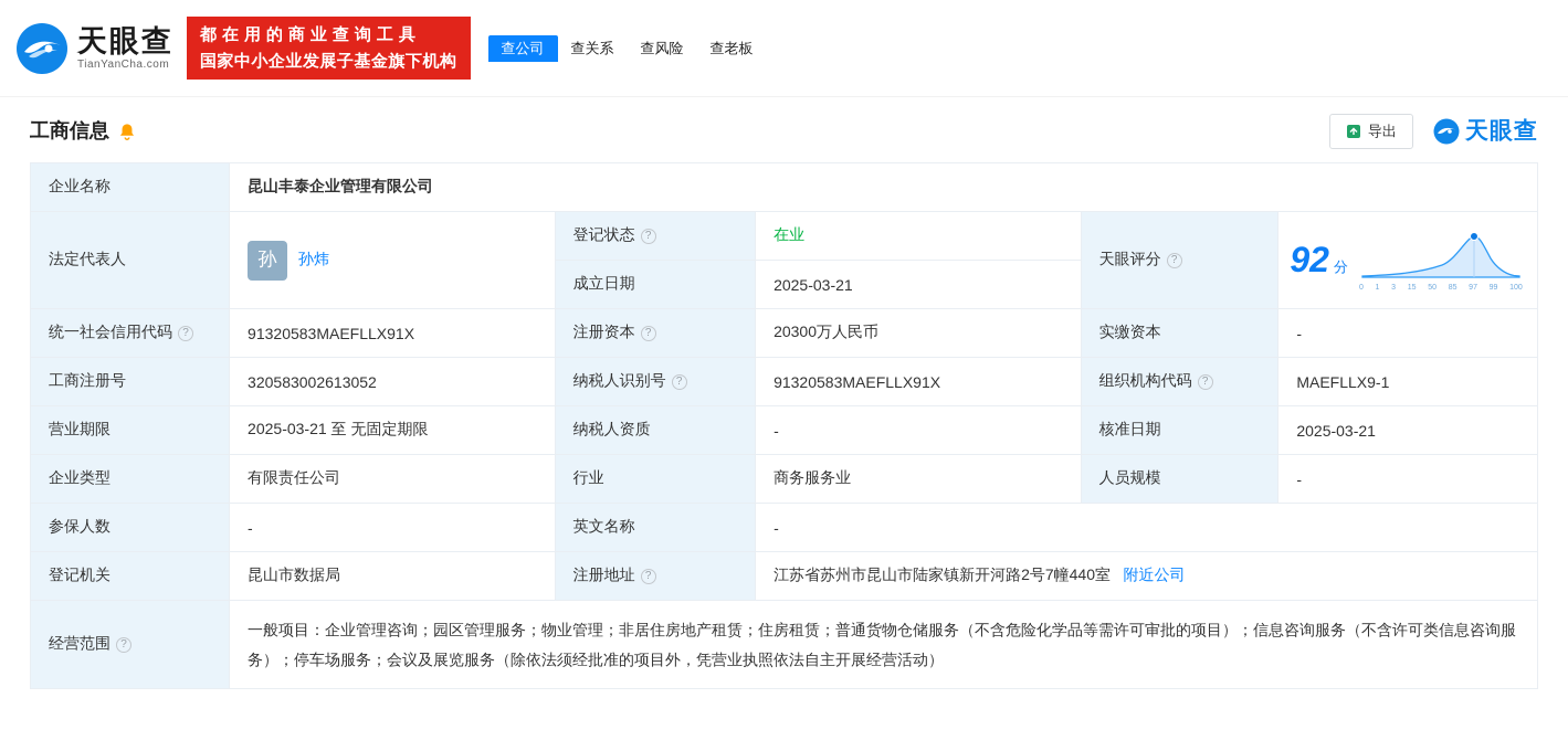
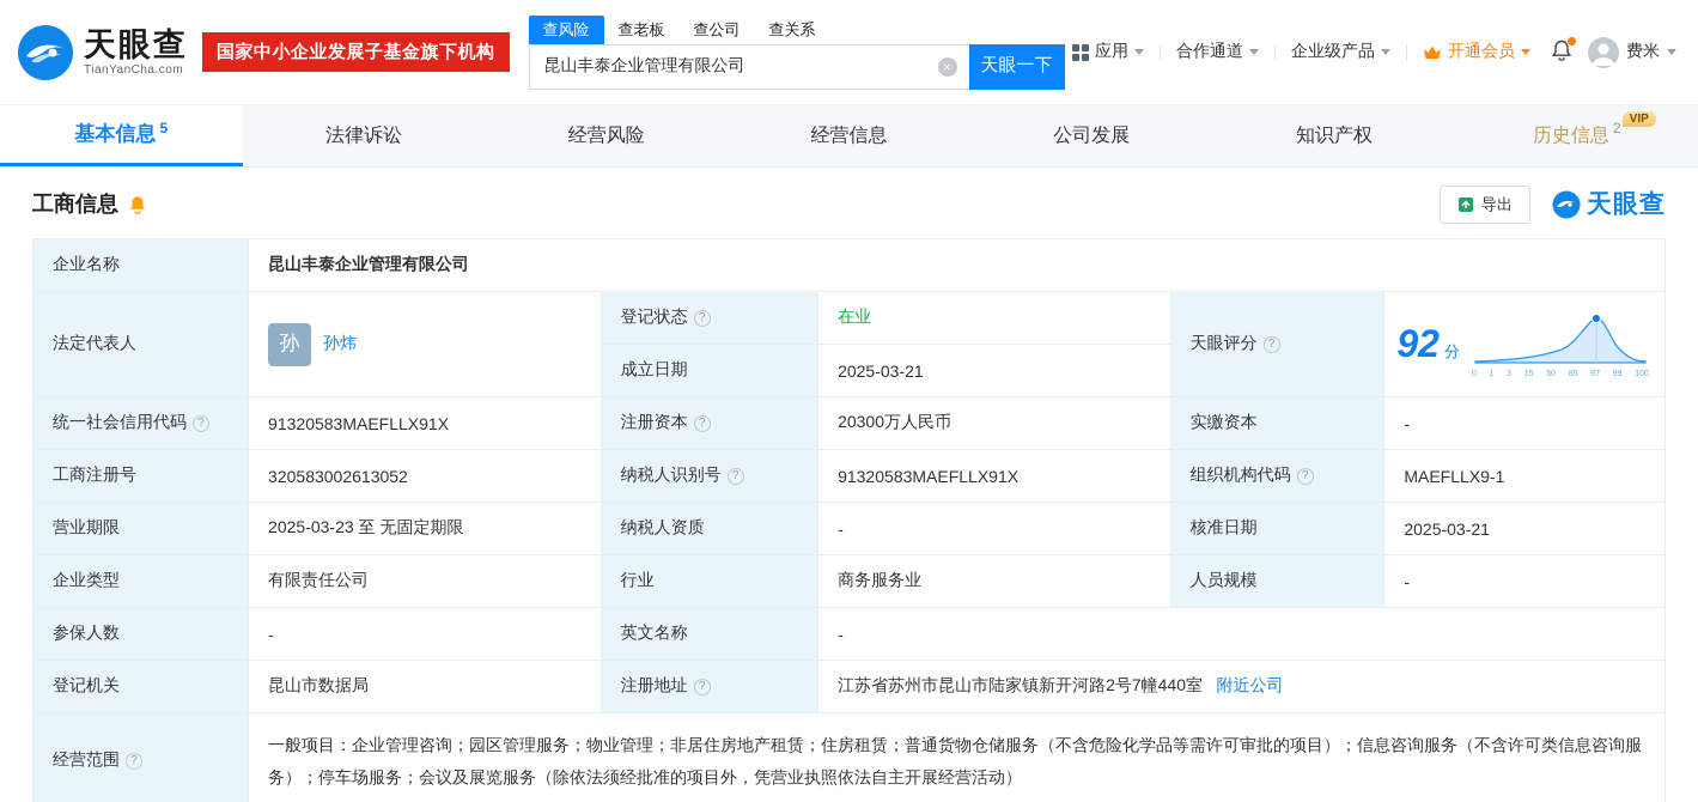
  天眼查
  TianYanCha.com
- 都在用的商业查询工具
  国家中小企业发展子基金旗下机构
- 查公司
+ 查风险
- 查关系
+ 查老板
- 查风险
+ 查公司
- 查老板
+ 查关系
+ 昆山丰泰企业管理有限公司
+ 天眼一下
+ 应用
+ 合作通道
+ 企业级产品
+ 开通会员
+ 费米
+ 基本信息
+ 5
+ 法律诉讼
+ 经营风险
+ 经营信息
+ 公司发展
+ 知识产权
+ 历史信息
+ 2
+ VIP
  工商信息
  导出
  天眼查
  企业名称	昆山丰泰企业管理有限公司
  成立日期	2025-03-21
  统一社会信用代码	91320583MAEFLLX91X	注册资本	20300万人民币	实缴资本	-
  工商注册号	320583002613052	纳税人识别号	91320583MAEFLLX91X	组织机构代码	MAEFLLX9-1
- 营业期限	2025-03-21 至 无固定期限	纳税人资质	-	核准日期	2025-03-21
+ 营业期限	2025-03-23 至 无固定期限	纳税人资质	-	核准日期	2025-03-21
  企业类型	有限责任公司	行业	商务服务业	人员规模	-
  参保人数	-	英文名称	-
  登记机关	昆山市数据局	注册地址	江苏省苏州市昆山市陆家镇新开河路2号7幢440室 附近公司
  经营范围	一般项目：企业管理咨询；园区管理服务；物业管理；非居住房地产租赁；住房租赁；普通货物仓储服务（不含危险化学品等需许可审批的项目）；信息咨询服务（不含许可类信息咨询服务）；停车场服务；会议及展览服务（除依法须经批准的项目外，凭营业执照依法自主开展经营活动）
